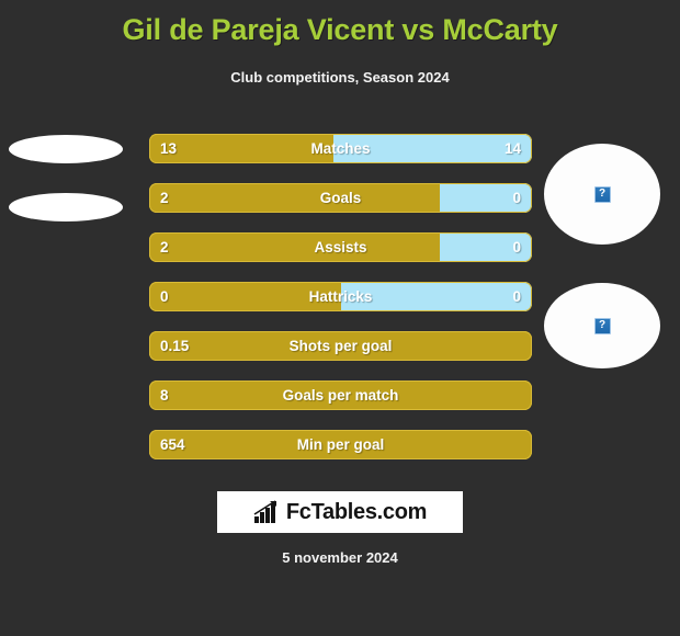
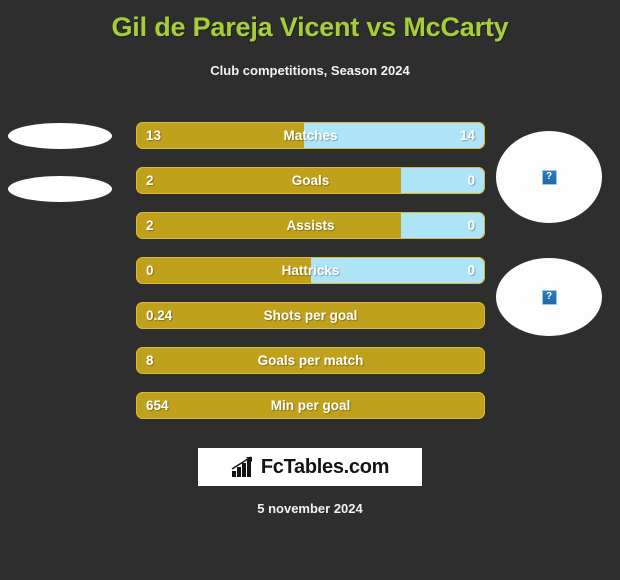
  Gil de Pareja Vicent vs McCarty
  Club competitions, Season 2024
  ?
  ?
  13
  Matches
  14
  2
  Goals
  0
  2
  Assists
  0
  0
  Hattricks
  0
- 0.15
+ 0.24
  Shots per goal
  8
  Goals per match
  654
  Min per goal
  FcTables.com
  5 november 2024
